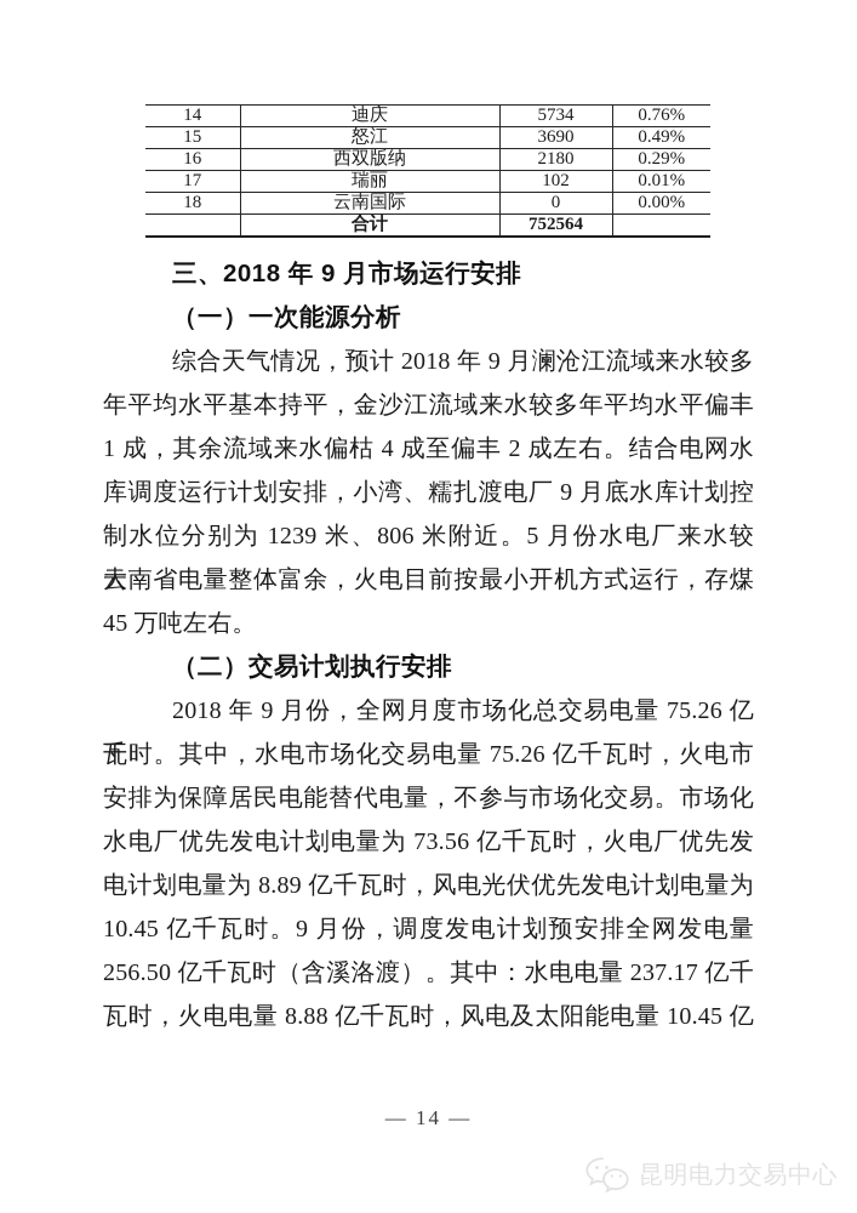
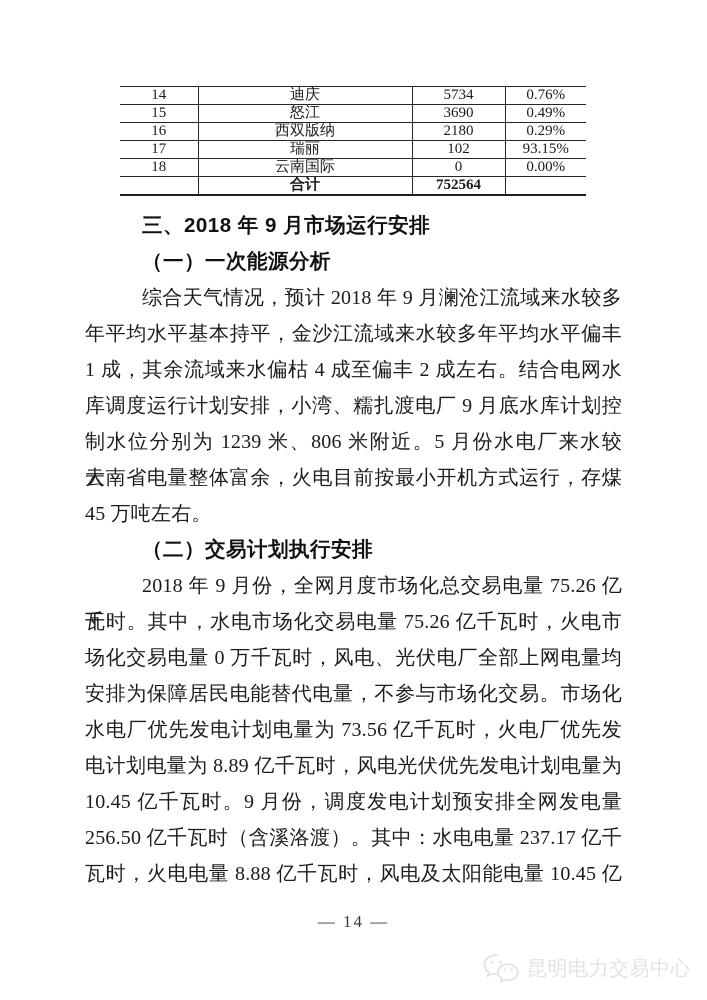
  14	迪庆	5734	0.76%
  15	怒江	3690	0.49%
  16	西双版纳	2180	0.29%
- 17	瑞丽	102	0.01%
+ 17	瑞丽	102	93.15%
  18	云南国际	0	0.00%
  	合计	752564
  三、2018 年 9 月市场运行安排
  （一）一次能源分析
  综合天气情况，预计 2018 年 9 月澜沧江流域来水较多
  年平均水平基本持平，金沙江流域来水较多年平均水平偏丰
  1 成，其余流域来水偏枯 4 成至偏丰 2 成左右。结合电网水
  库调度运行计划安排，小湾、糯扎渡电厂 9 月底水库计划控
  制水位分别为 1239 米、806 米附近。5 月份水电厂来水较大，
  云南省电量整体富余，火电目前按最小开机方式运行，存煤
  45 万吨左右。
  （二）交易计划执行安排
  2018 年 9 月份，全网月度市场化总交易电量 75.26 亿千
  瓦时。其中，水电市场化交易电量 75.26 亿千瓦时，火电市
+ 场化交易电量 0 万千瓦时，风电、光伏电厂全部上网电量均
  安排为保障居民电能替代电量，不参与市场化交易。市场化
  水电厂优先发电计划电量为 73.56 亿千瓦时，火电厂优先发
  电计划电量为 8.89 亿千瓦时，风电光伏优先发电计划电量为
  10.45 亿千瓦时。9 月份，调度发电计划预安排全网发电量
  256.50 亿千瓦时（含溪洛渡）。其中：水电电量 237.17 亿千
  瓦时，火电电量 8.88 亿千瓦时，风电及太阳能电量 10.45 亿
  — 14 —
  昆明电力交易中心
